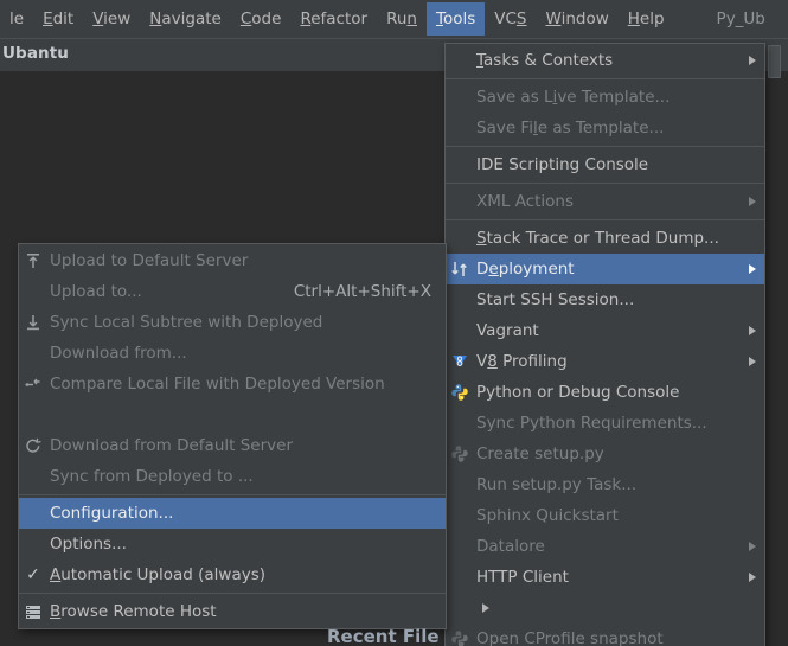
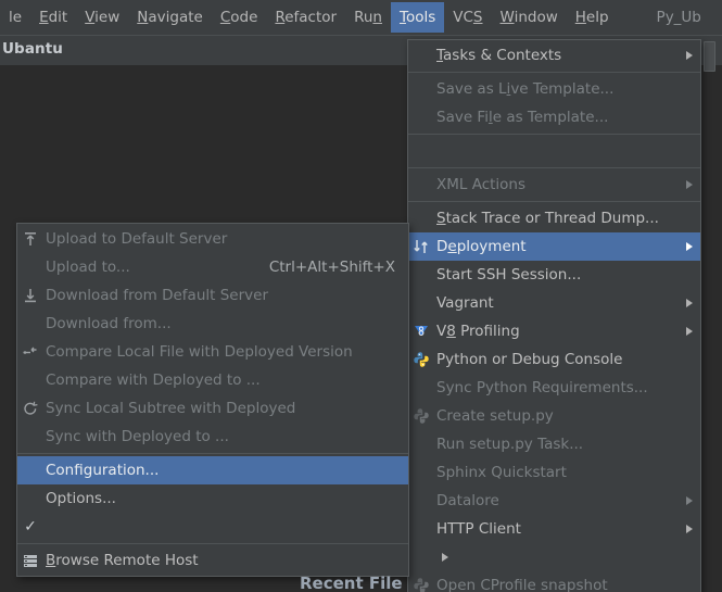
  le
  Edit
  View
  Navigate
  Code
  Refactor
  Run
  Tools
  VCS
  Window
  Help
  Py_Ub
  Ubantu
  Tasks & Contexts
  Save as Live Template...
  Save File as Template...
- IDE Scripting Console
  XML Actions
  Stack Trace or Thread Dump...
  Deployment
  Start SSH Session...
  Vagrant
  V8 Profiling
  Python or Debug Console
  Sync Python Requirements...
  Create setup.py
  Run setup.py Task...
  Sphinx Quickstart
  Datalore
  HTTP Client
  Open CProfile snapshot
  Upload to Default Server
  Upload to...
  Ctrl+Alt+Shift+X
- Sync Local Subtree with Deployed
+ Download from Default Server
  Download from...
  Compare Local File with Deployed Version
+ Compare with Deployed to ...
- Download from Default Server
+ Sync Local Subtree with Deployed
- Sync from Deployed to ...
+ Sync with Deployed to ...
  Configuration...
  Options...
  ✓
- Automatic Upload (always)
  Browse Remote Host
  Recent File
